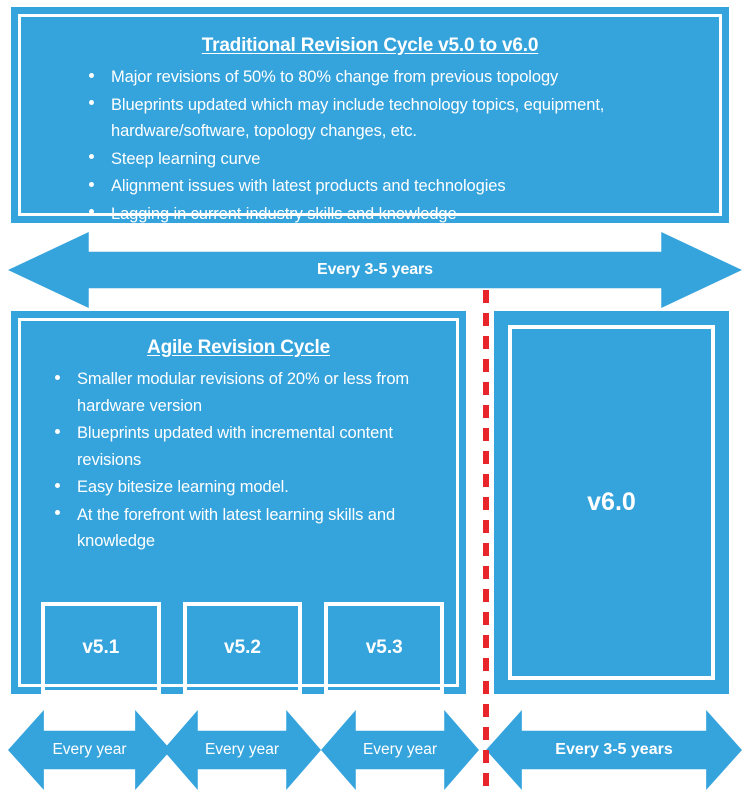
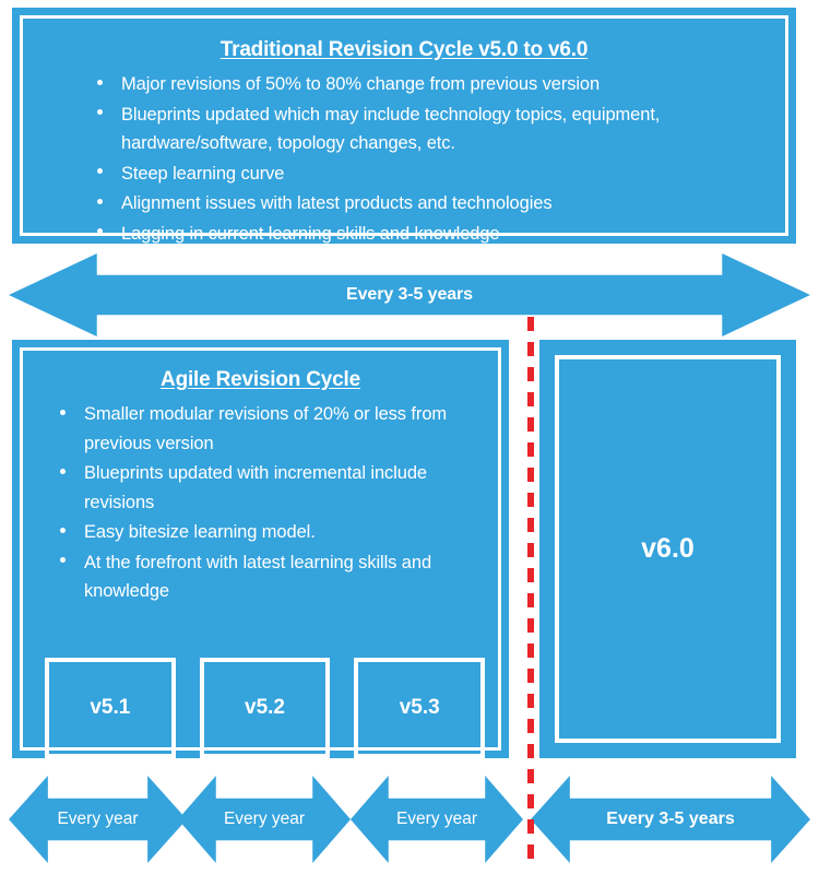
  Traditional Revision Cycle v5.0 to v6.0
- Major revisions of 50% to 80% change from previous topology
+ Major revisions of 50% to 80% change from previous version
  Blueprints updated which may include technology topics, equipment, hardware/software, topology changes, etc.
  Steep learning curve
  Alignment issues with latest products and technologies
- Lagging in current industry skills and knowledge
+ Lagging in current learning skills and knowledge
  Every 3-5 years
  Agile Revision Cycle
- Smaller modular revisions of 20% or less from hardware version
+ Smaller modular revisions of 20% or less from previous version
- Blueprints updated with incremental content revisions
+ Blueprints updated with incremental include revisions
  Easy bitesize learning model.
  At the forefront with latest learning skills and knowledge
  v5.1
  v5.2
  v5.3
  v6.0
  Every year
  Every year
  Every year
  Every 3-5 years
